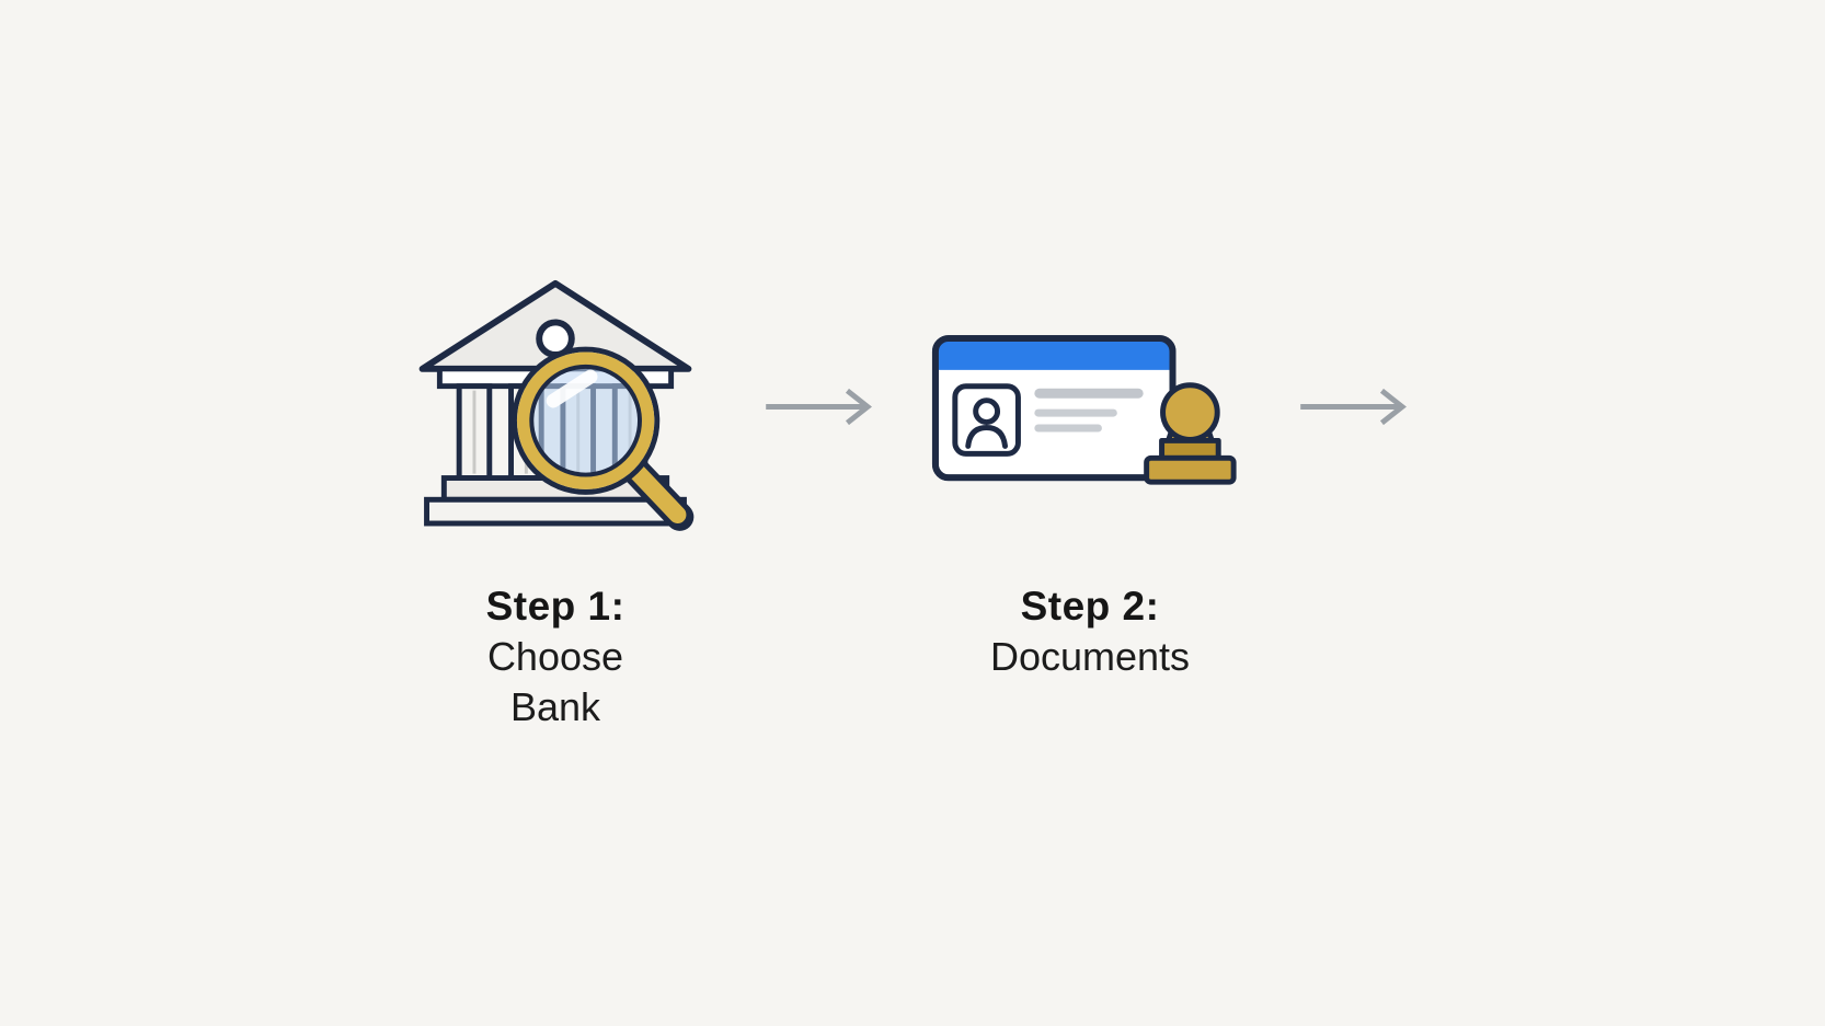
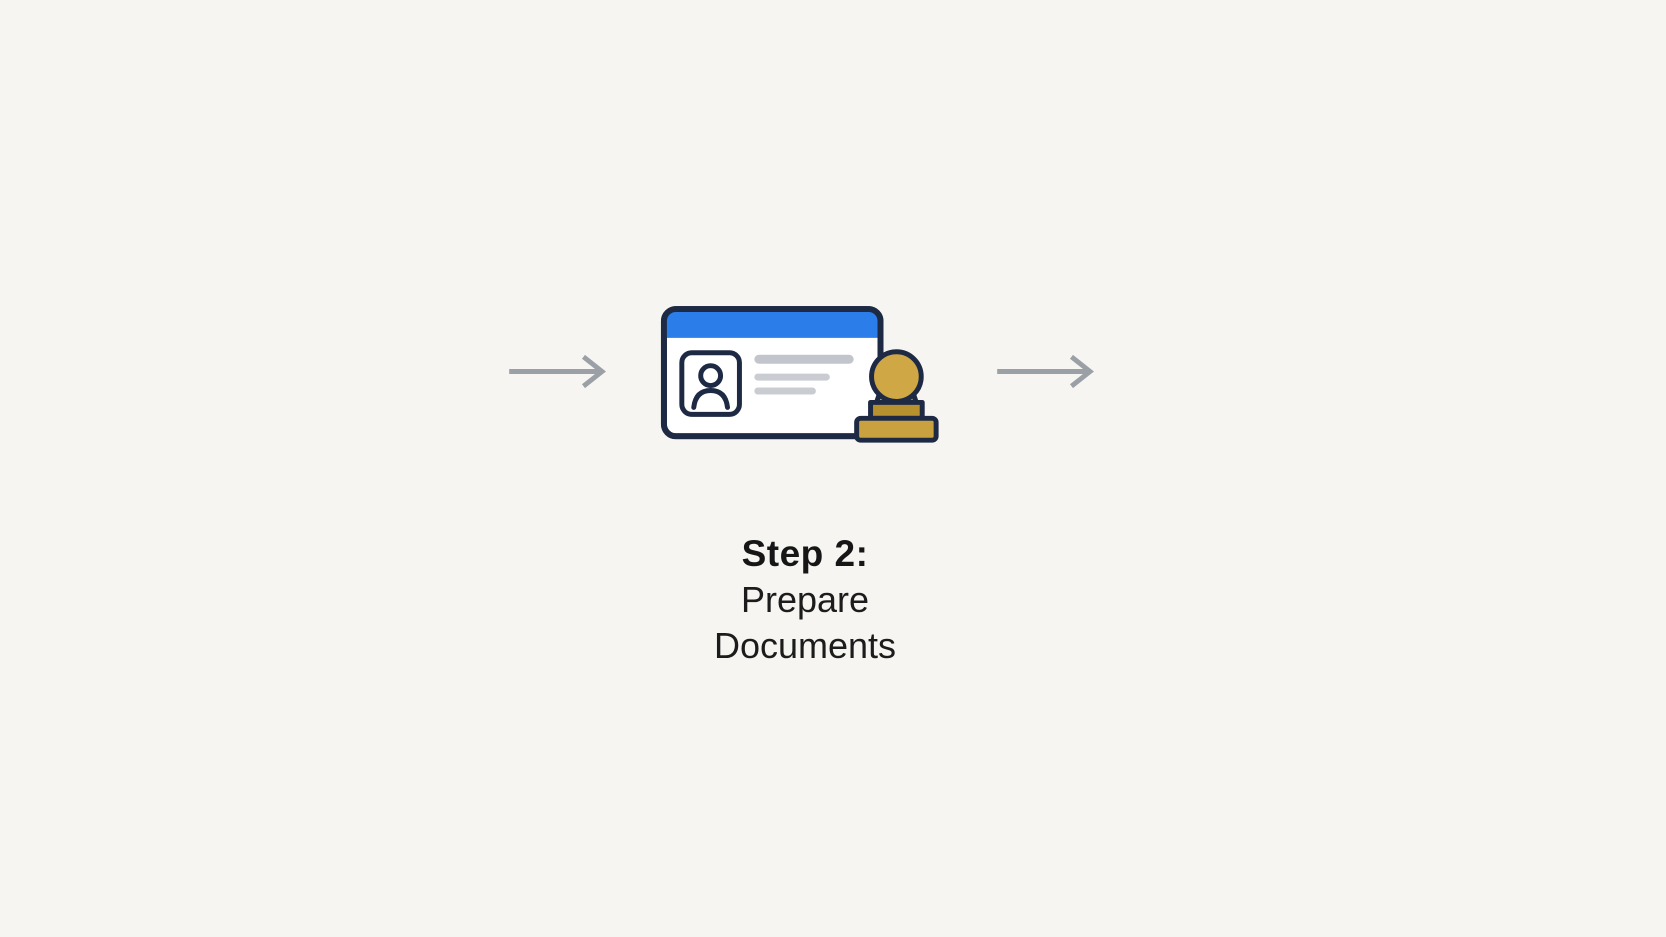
- Step 1:
- Choose
- Bank
  Step 2:
+ Prepare
  Documents
